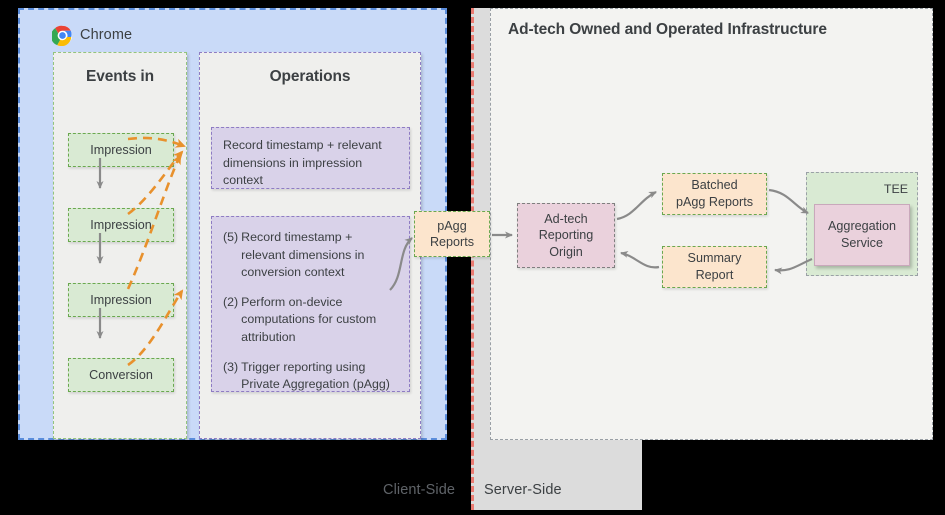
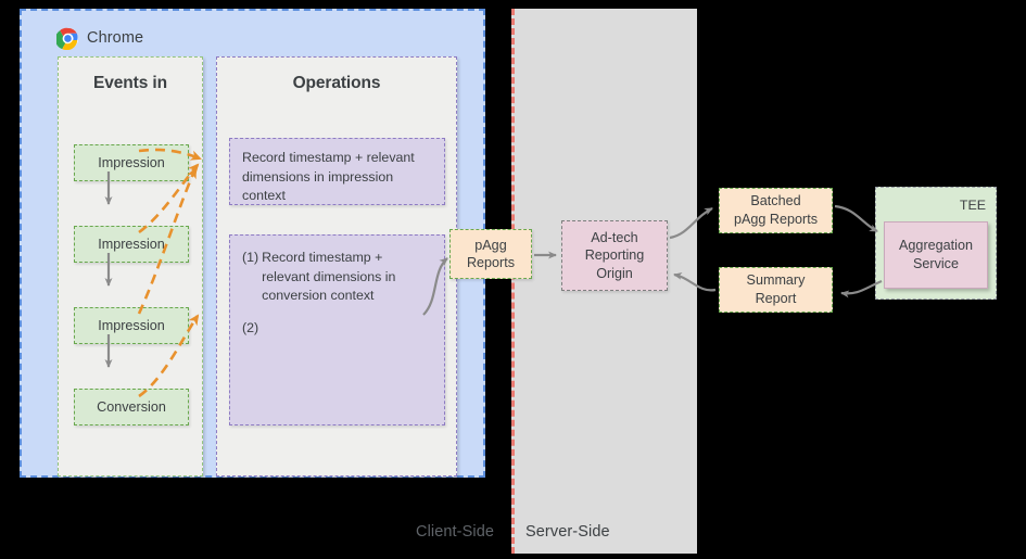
  Chrome
  Events in
  Impression
  Impression
  Impression
  Conversion
  Operations
  Record timestamp + relevant dimensions in impression context
- (5)
+ (1)
  Record timestamp + relevant dimensions in conversion context
  (2)
- Perform on-device computations for custom attribution
- (3)
- Trigger reporting using Private Aggregation (pAgg)
- Ad-tech Owned and Operated Infrastructure
  pAgg
  Reports
  Ad-tech
  Reporting
  Origin
  Batched
  pAgg Reports
  Summary
  Report
  TEE
  Aggregation
  Service
  Client-Side
  Server-Side
